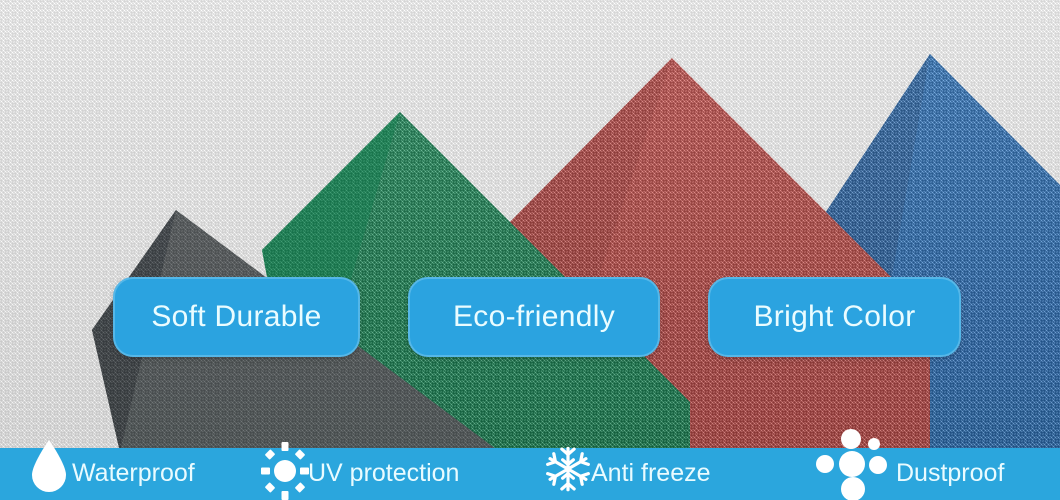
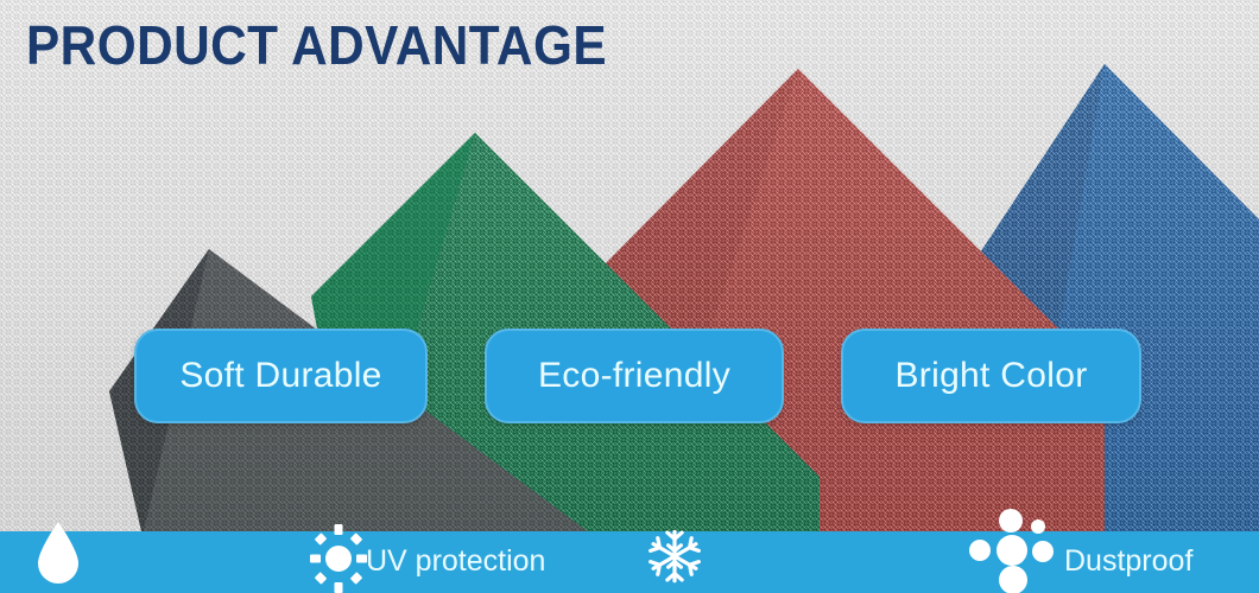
+ PRODUCT ADVANTAGE
  Soft Durable
  Eco-friendly
  Bright Color
- Waterproof
  UV protection
- Anti freeze
  Dustproof
